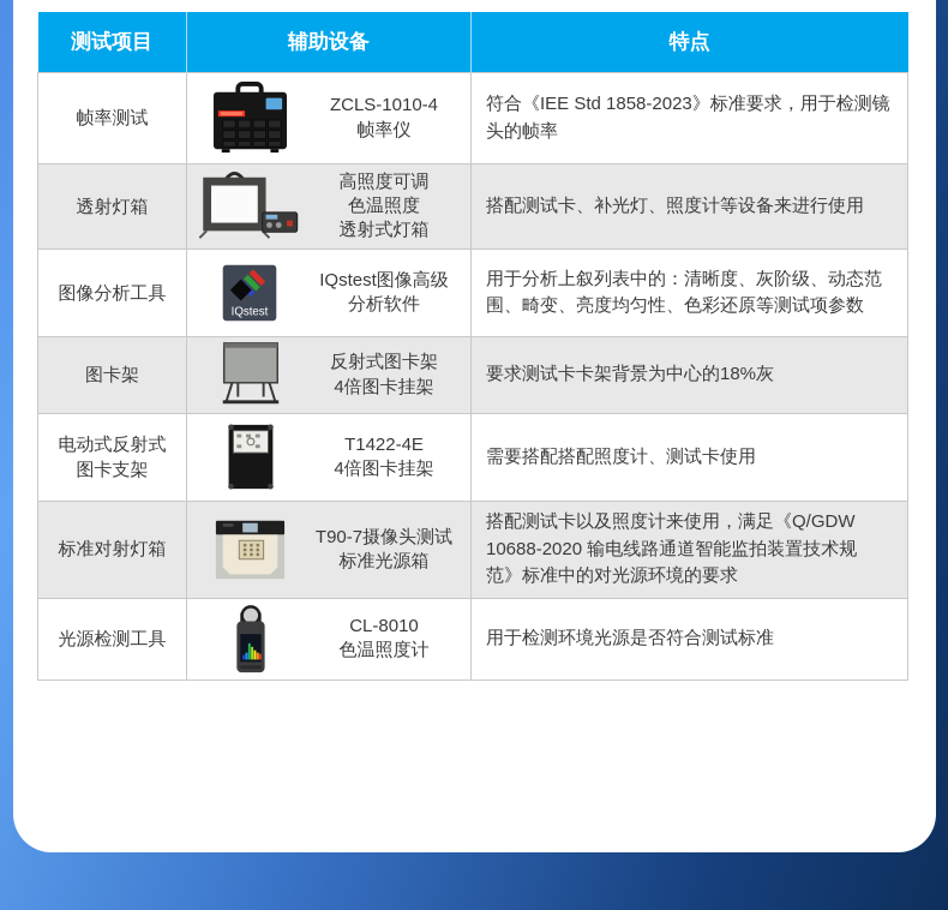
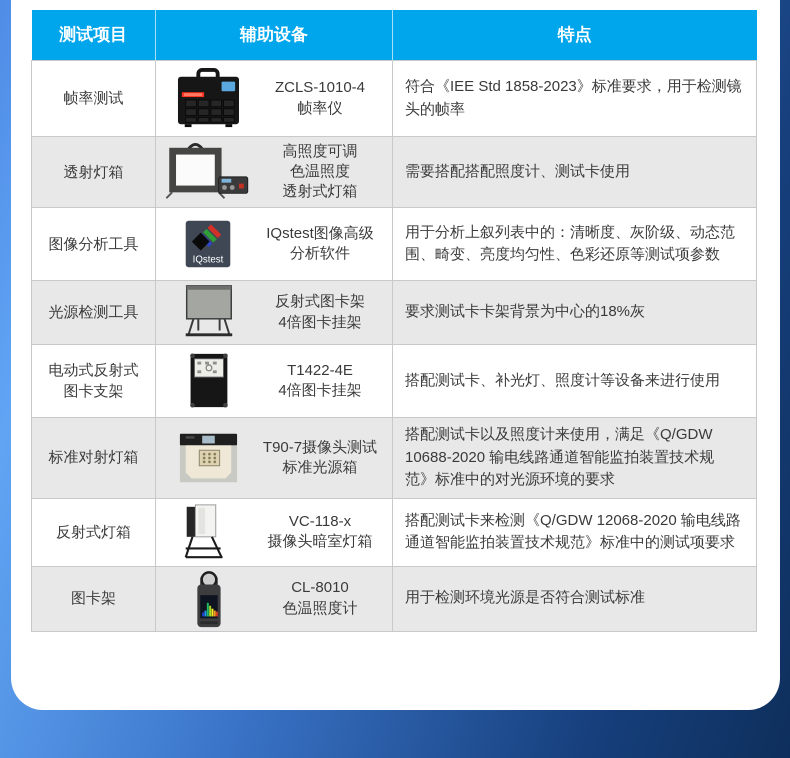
  测试项目	辅助设备	特点
  帧率测试	ZCLS-1010-4 帧率仪	符合《IEE Std 1858-2023》标准要求，用于检测镜头的帧率
- 透射灯箱	高照度可调 色温照度 透射式灯箱	搭配测试卡、补光灯、照度计等设备来进行使用
+ 透射灯箱	高照度可调 色温照度 透射式灯箱	需要搭配搭配照度计、测试卡使用
  图像分析工具	IQstest IQstest图像高级 分析软件	用于分析上叙列表中的：清晰度、灰阶级、动态范围、畸变、亮度均匀性、色彩还原等测试项参数
- 图卡架	反射式图卡架 4倍图卡挂架	要求测试卡卡架背景为中心的18%灰
+ 光源检测工具	反射式图卡架 4倍图卡挂架	要求测试卡卡架背景为中心的18%灰
- 电动式反射式 图卡支架	T1422-4E 4倍图卡挂架	需要搭配搭配照度计、测试卡使用
+ 电动式反射式 图卡支架	T1422-4E 4倍图卡挂架	搭配测试卡、补光灯、照度计等设备来进行使用
  标准对射灯箱	T90-7摄像头测试 标准光源箱	搭配测试卡以及照度计来使用，满足《Q/GDW 10688-2020 输电线路通道智能监拍装置技术规范》标准中的对光源环境的要求
+ 反射式灯箱	VC-118-x 摄像头暗室灯箱	搭配测试卡来检测《Q/GDW 12068-2020 输电线路通道智能监拍装置技术规范》标准中的测试项要求
- 光源检测工具	CL-8010 色温照度计	用于检测环境光源是否符合测试标准
+ 图卡架	CL-8010 色温照度计	用于检测环境光源是否符合测试标准
